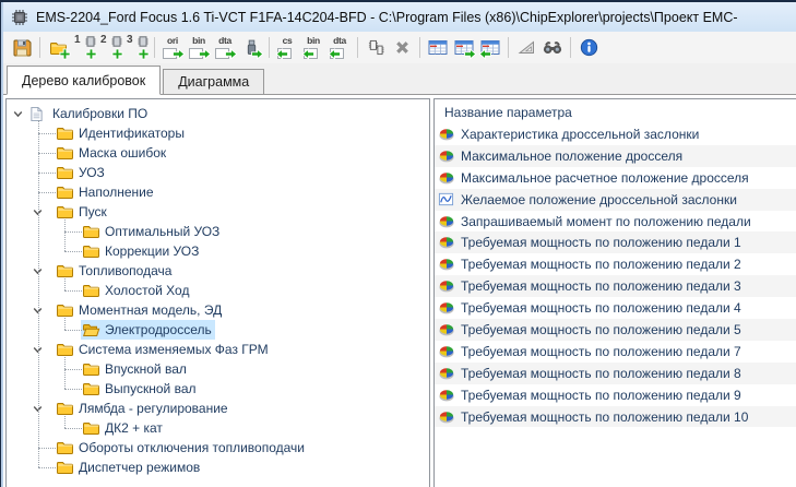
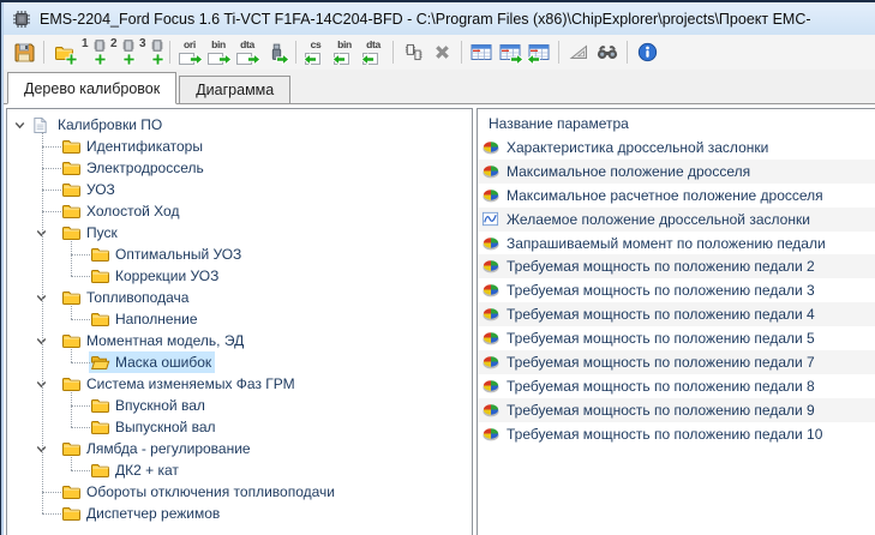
  EMS-2204_Ford Focus 1.6 Ti-VCT F1FA-14C204-BFD - C:\Program Files (x86)\ChipExplorer\projects\Проект EMC-
  1
  2
  3
  ori
  bin
  dta
  cs
  bin
  dta
  Дерево калибровок
  Диаграмма
  Калибровки ПО
  Идентификаторы
- Маска ошибок
+ Электродроссель
  УОЗ
- Наполнение
+ Холостой Ход
  Пуск
  Оптимальный УОЗ
  Коррекции УОЗ
  Топливоподача
- Холостой Ход
+ Наполнение
  Моментная модель, ЭД
- Электродроссель
+ Маска ошибок
  Система изменяемых Фаз ГРМ
  Впускной вал
  Выпускной вал
  Лямбда - регулирование
  ДК2 + кат
  Обороты отключения топливоподачи
  Диспетчер режимов
  Название параметра
  Характеристика дроссельной заслонки
  Максимальное положение дросселя
  Максимальное расчетное положение дросселя
  Желаемое положение дроссельной заслонки
  Запрашиваемый момент по положению педали
- Требуемая мощность по положению педали 1
  Требуемая мощность по положению педали 2
  Требуемая мощность по положению педали 3
  Требуемая мощность по положению педали 4
  Требуемая мощность по положению педали 5
  Требуемая мощность по положению педали 7
  Требуемая мощность по положению педали 8
  Требуемая мощность по положению педали 9
  Требуемая мощность по положению педали 10
